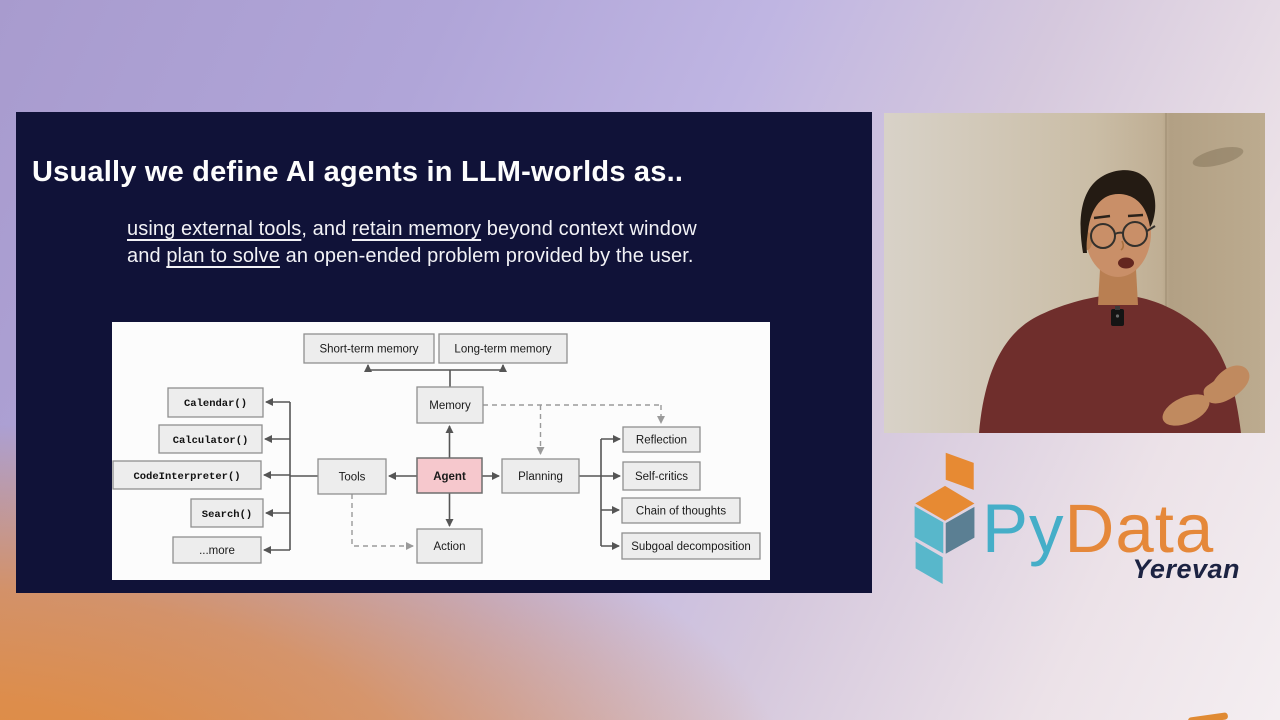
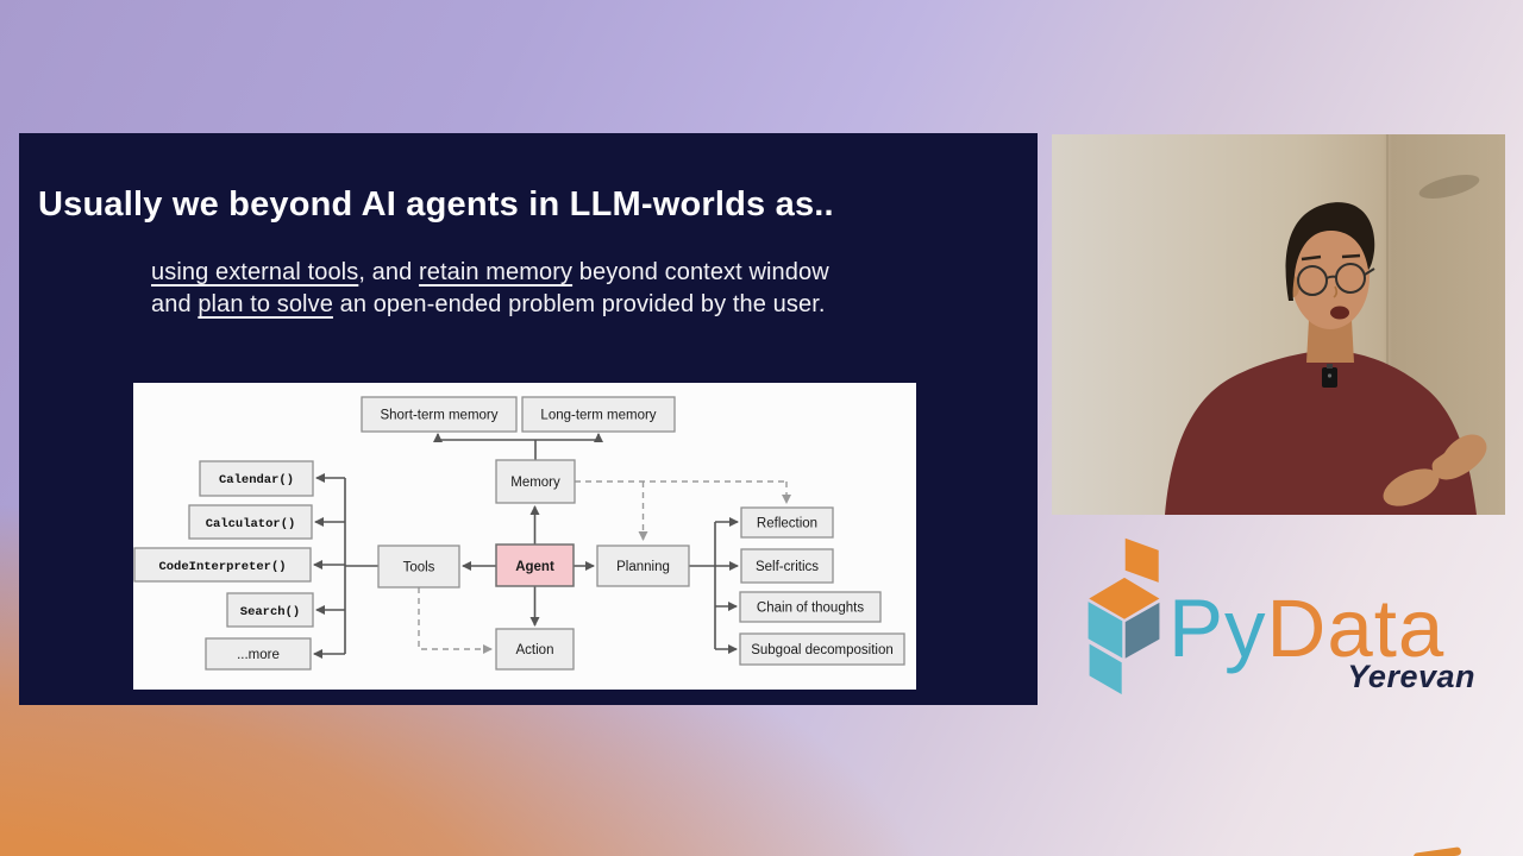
- Usually we define AI agents in LLM-worlds as..
+ Usually we beyond AI agents in LLM-worlds as..
  using external tools, and retain memory beyond context window
  and plan to solve an open-ended problem provided by the user.
  Short-term memory
  Long-term memory
  Memory
  Agent
  Tools
  Planning
  Action
  Calendar()
  Calculator()
  CodeInterpreter()
  Search()
  ...more
  Reflection
  Self-critics
  Chain of thoughts
  Subgoal decomposition
  PyData
  Yerevan
